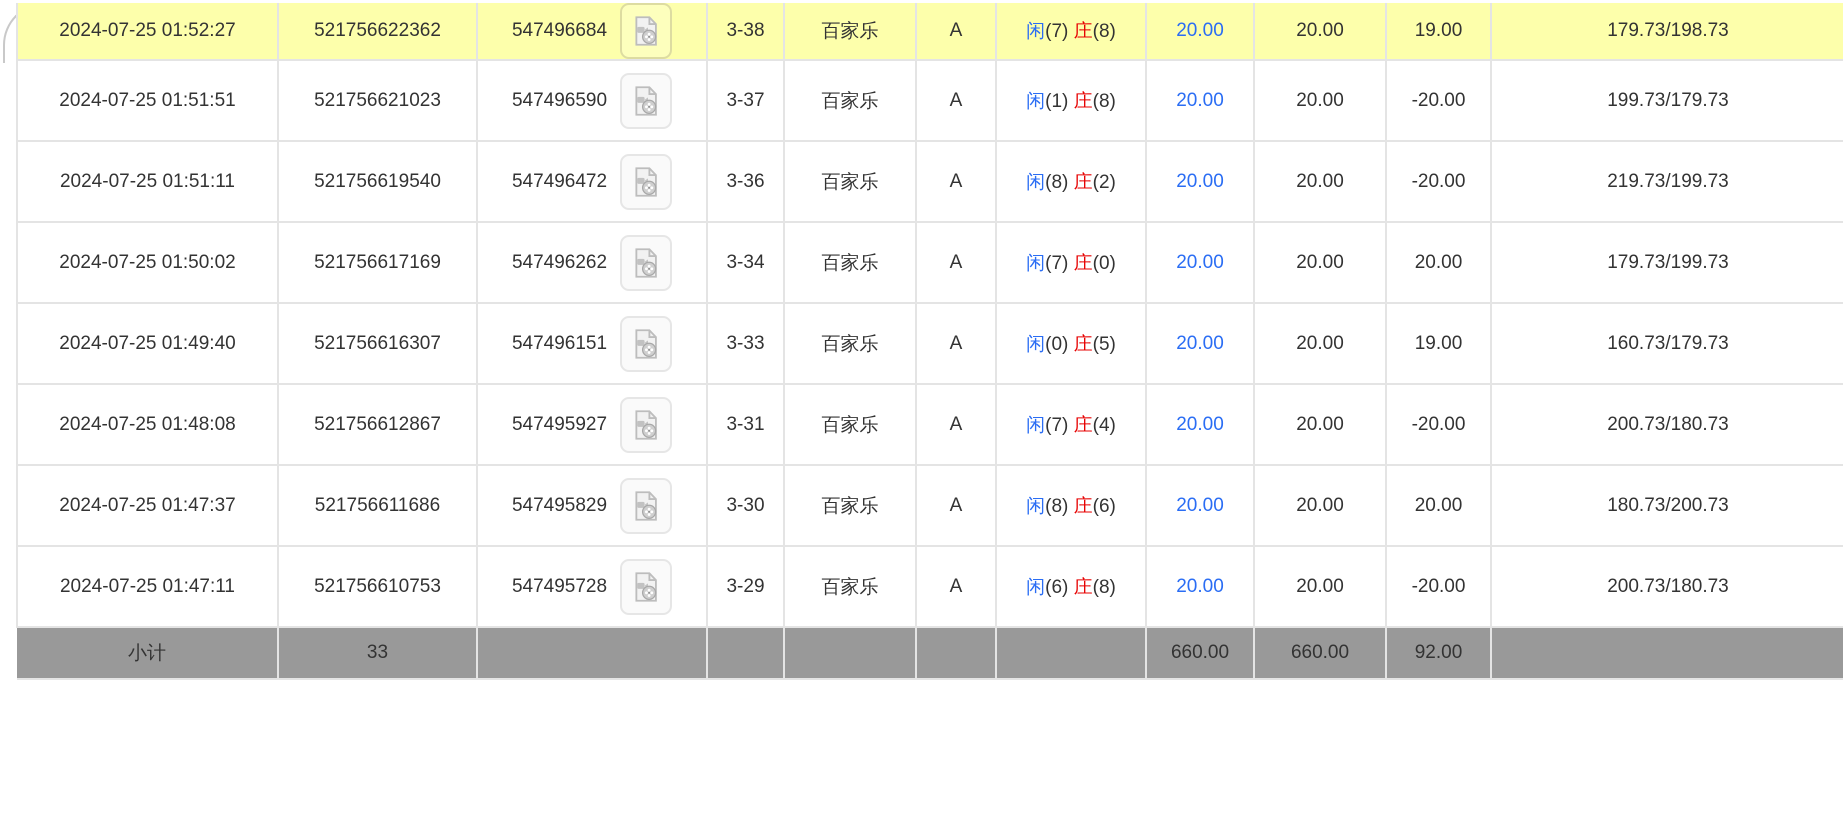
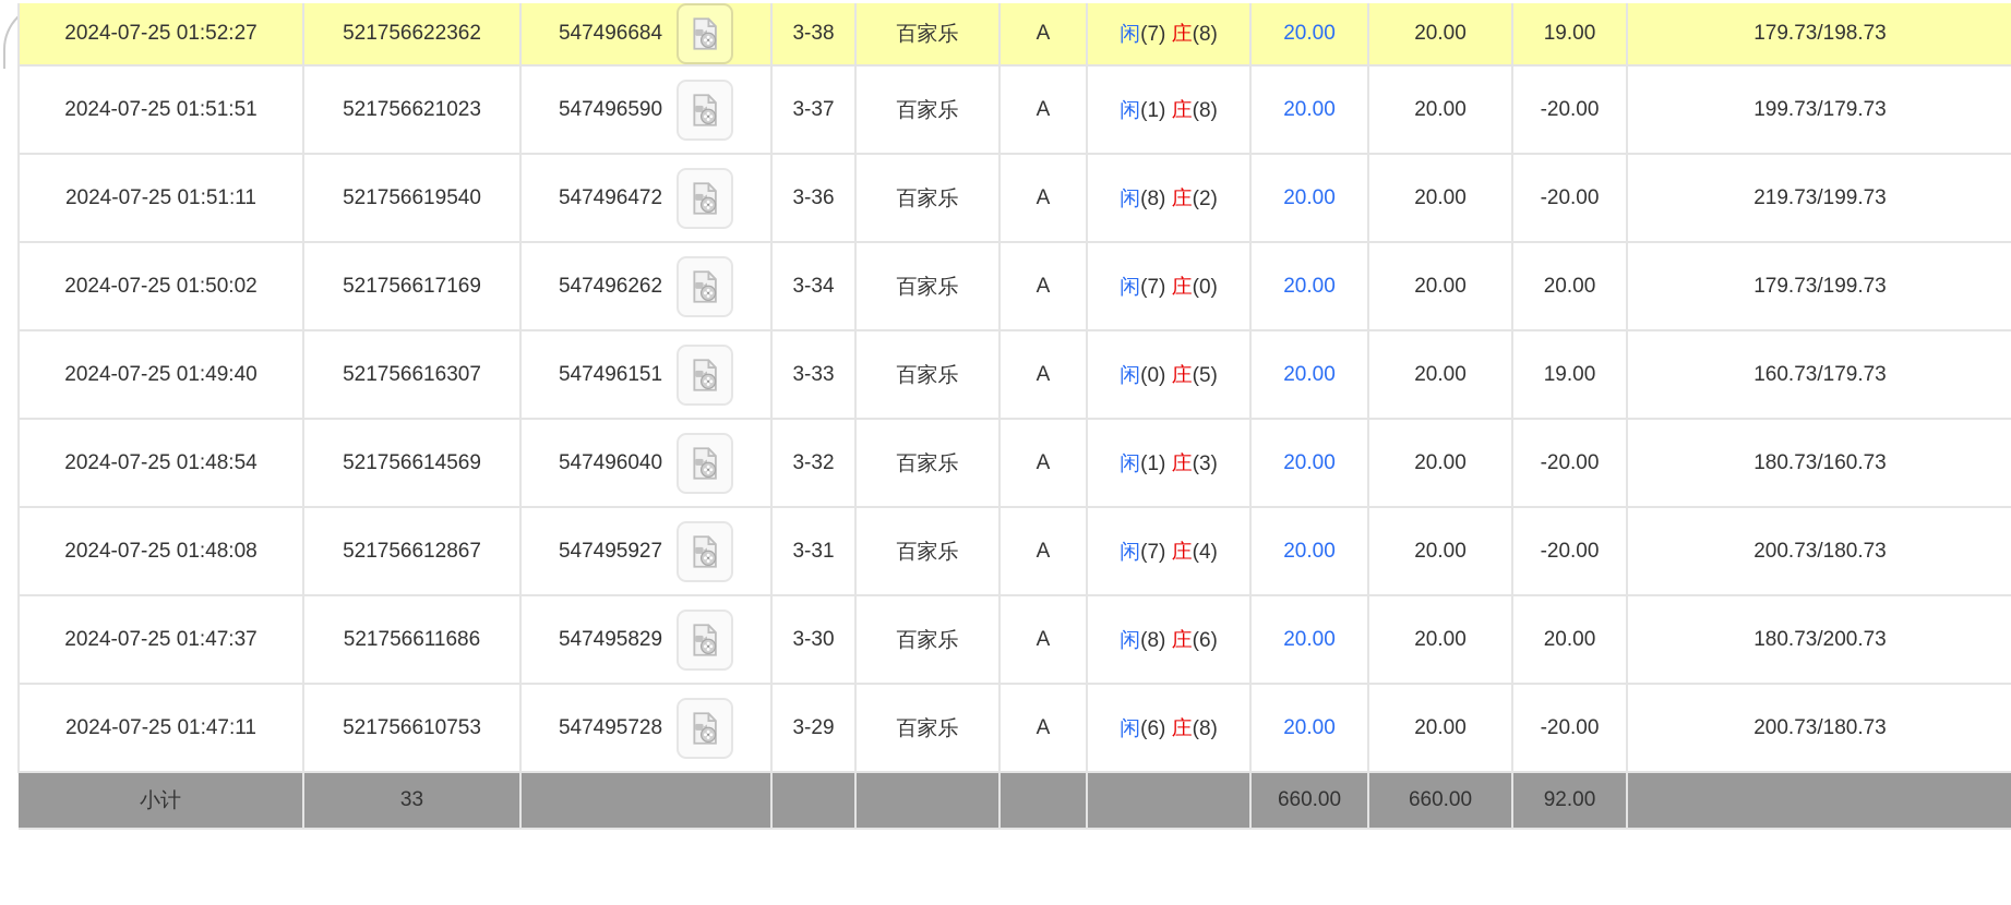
  2024-07-25 01:52:27	521756622362	547496684	3-38	百家乐	A	闲(7) 庄(8)	20.00	20.00	19.00	179.73/198.73
  2024-07-25 01:51:51	521756621023	547496590	3-37	百家乐	A	闲(1) 庄(8)	20.00	20.00	-20.00	199.73/179.73
  2024-07-25 01:51:11	521756619540	547496472	3-36	百家乐	A	闲(8) 庄(2)	20.00	20.00	-20.00	219.73/199.73
  2024-07-25 01:50:02	521756617169	547496262	3-34	百家乐	A	闲(7) 庄(0)	20.00	20.00	20.00	179.73/199.73
  2024-07-25 01:49:40	521756616307	547496151	3-33	百家乐	A	闲(0) 庄(5)	20.00	20.00	19.00	160.73/179.73
+ 2024-07-25 01:48:54	521756614569	547496040	3-32	百家乐	A	闲(1) 庄(3)	20.00	20.00	-20.00	180.73/160.73
  2024-07-25 01:48:08	521756612867	547495927	3-31	百家乐	A	闲(7) 庄(4)	20.00	20.00	-20.00	200.73/180.73
  2024-07-25 01:47:37	521756611686	547495829	3-30	百家乐	A	闲(8) 庄(6)	20.00	20.00	20.00	180.73/200.73
  2024-07-25 01:47:11	521756610753	547495728	3-29	百家乐	A	闲(6) 庄(8)	20.00	20.00	-20.00	200.73/180.73
  小计	33						660.00	660.00	92.00
